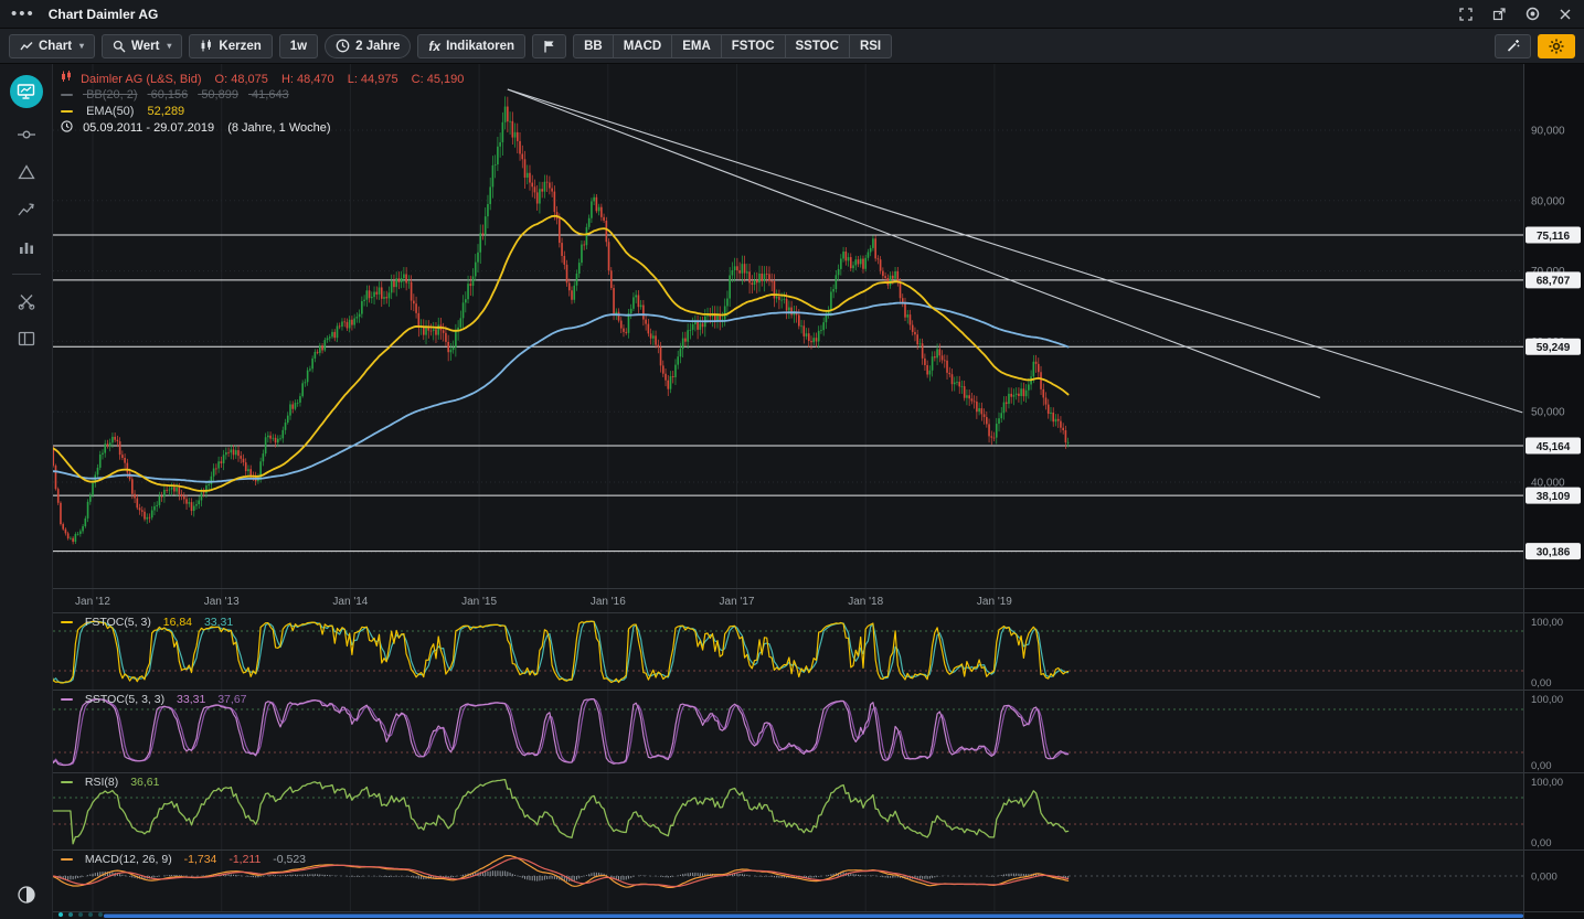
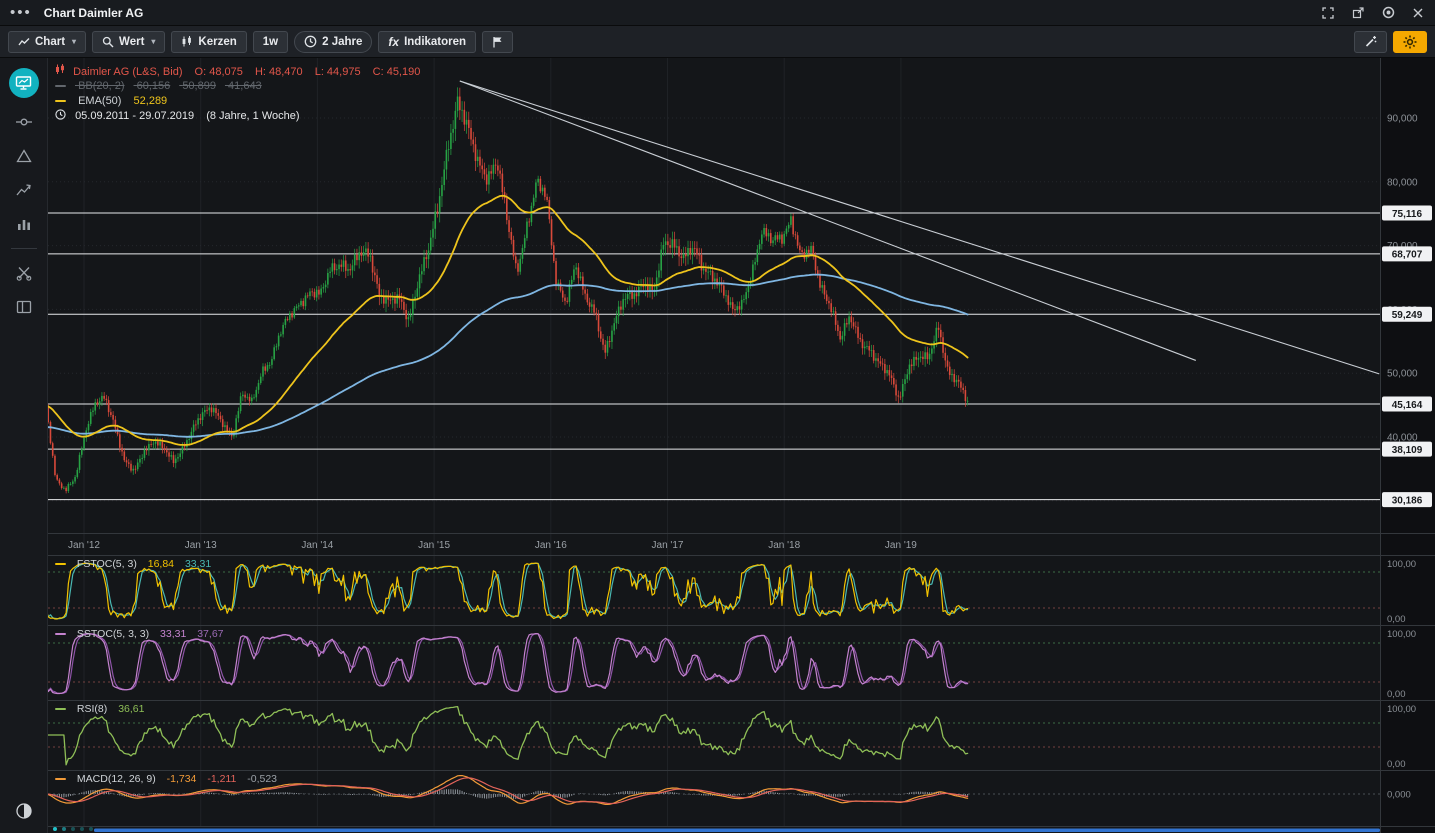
  •••
  Chart Daimler AG
  Chart
  ▾
  Wert
  ▾
  Kerzen
  1w
  2 Jahre
  fx
  Indikatoren
- BB
- MACD
- EMA
- FSTOC
- SSTOC
- RSI
  90,000
  80,000
  50,000
  40,000
  75,116
  68,707
  59,249
  45,164
  38,109
  30,186
  Jan '12
  Jan '13
  Jan '14
  Jan '15
  Jan '16
  Jan '17
  Jan '18
  Jan '19
  100,00
  0,00
  100,00
  0,00
  100,00
  0,00
  0,000
  Daimler AG (L&S, Bid) O: 48,075 H: 48,470 L: 44,975 C: 45,190
  BB(20, 2) 60,156 50,899 41,643
  EMA(50) 52,289
  05.09.2011 - 29.07.2019 (8 Jahre, 1 Woche)
  FSTOC(5, 3) 16,84 33,31
  SSTOC(5, 3, 3) 33,31 37,67
  RSI(8) 36,61
  MACD(12, 26, 9) -1,734 -1,211 -0,523
